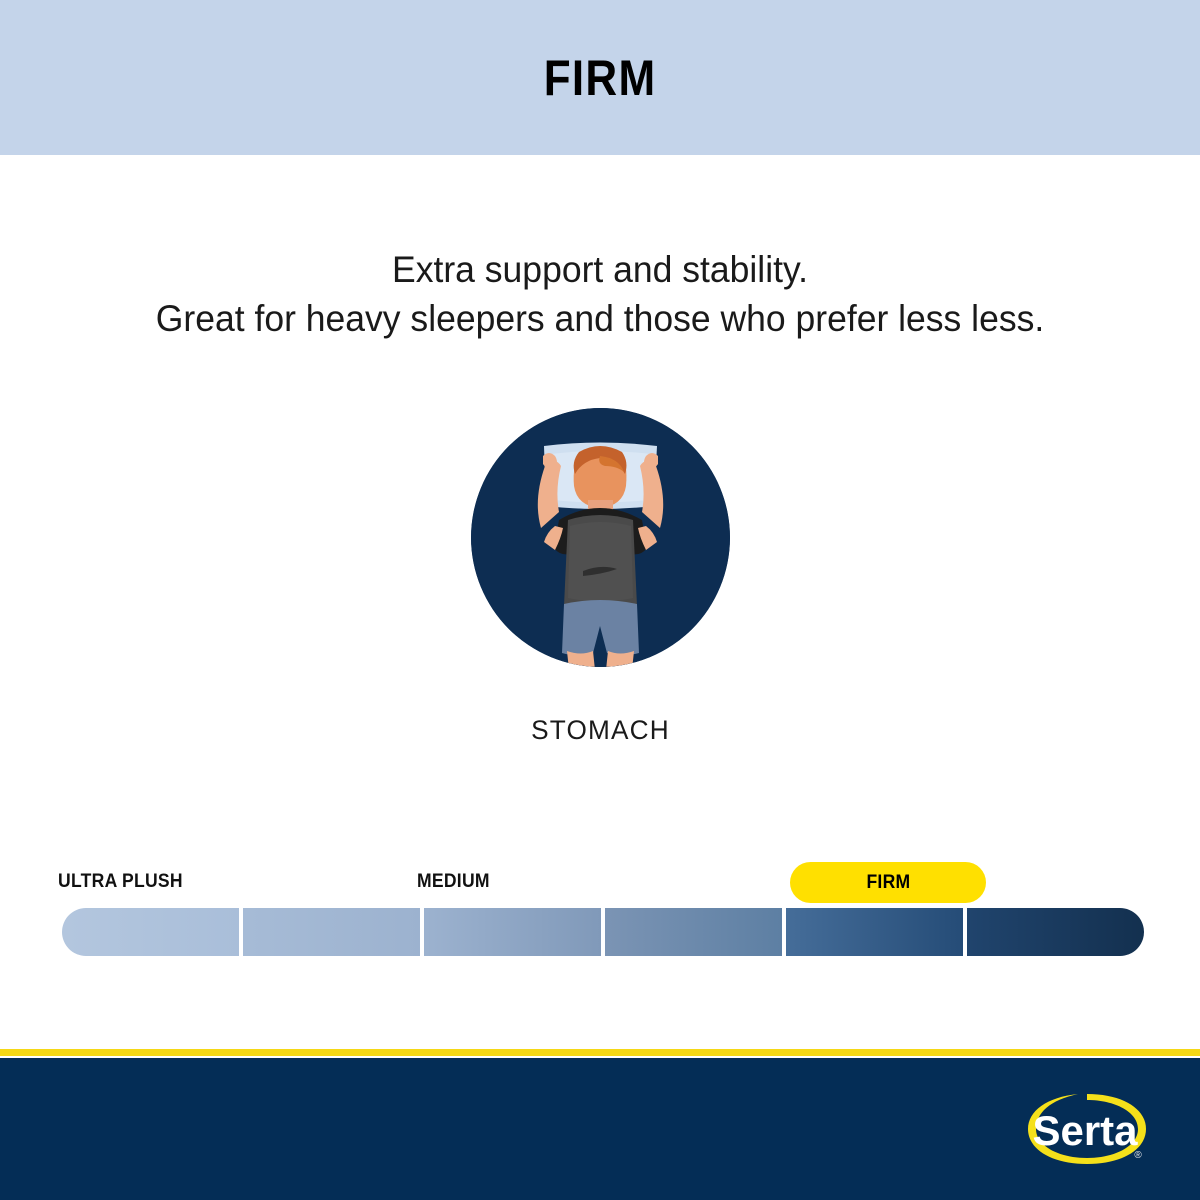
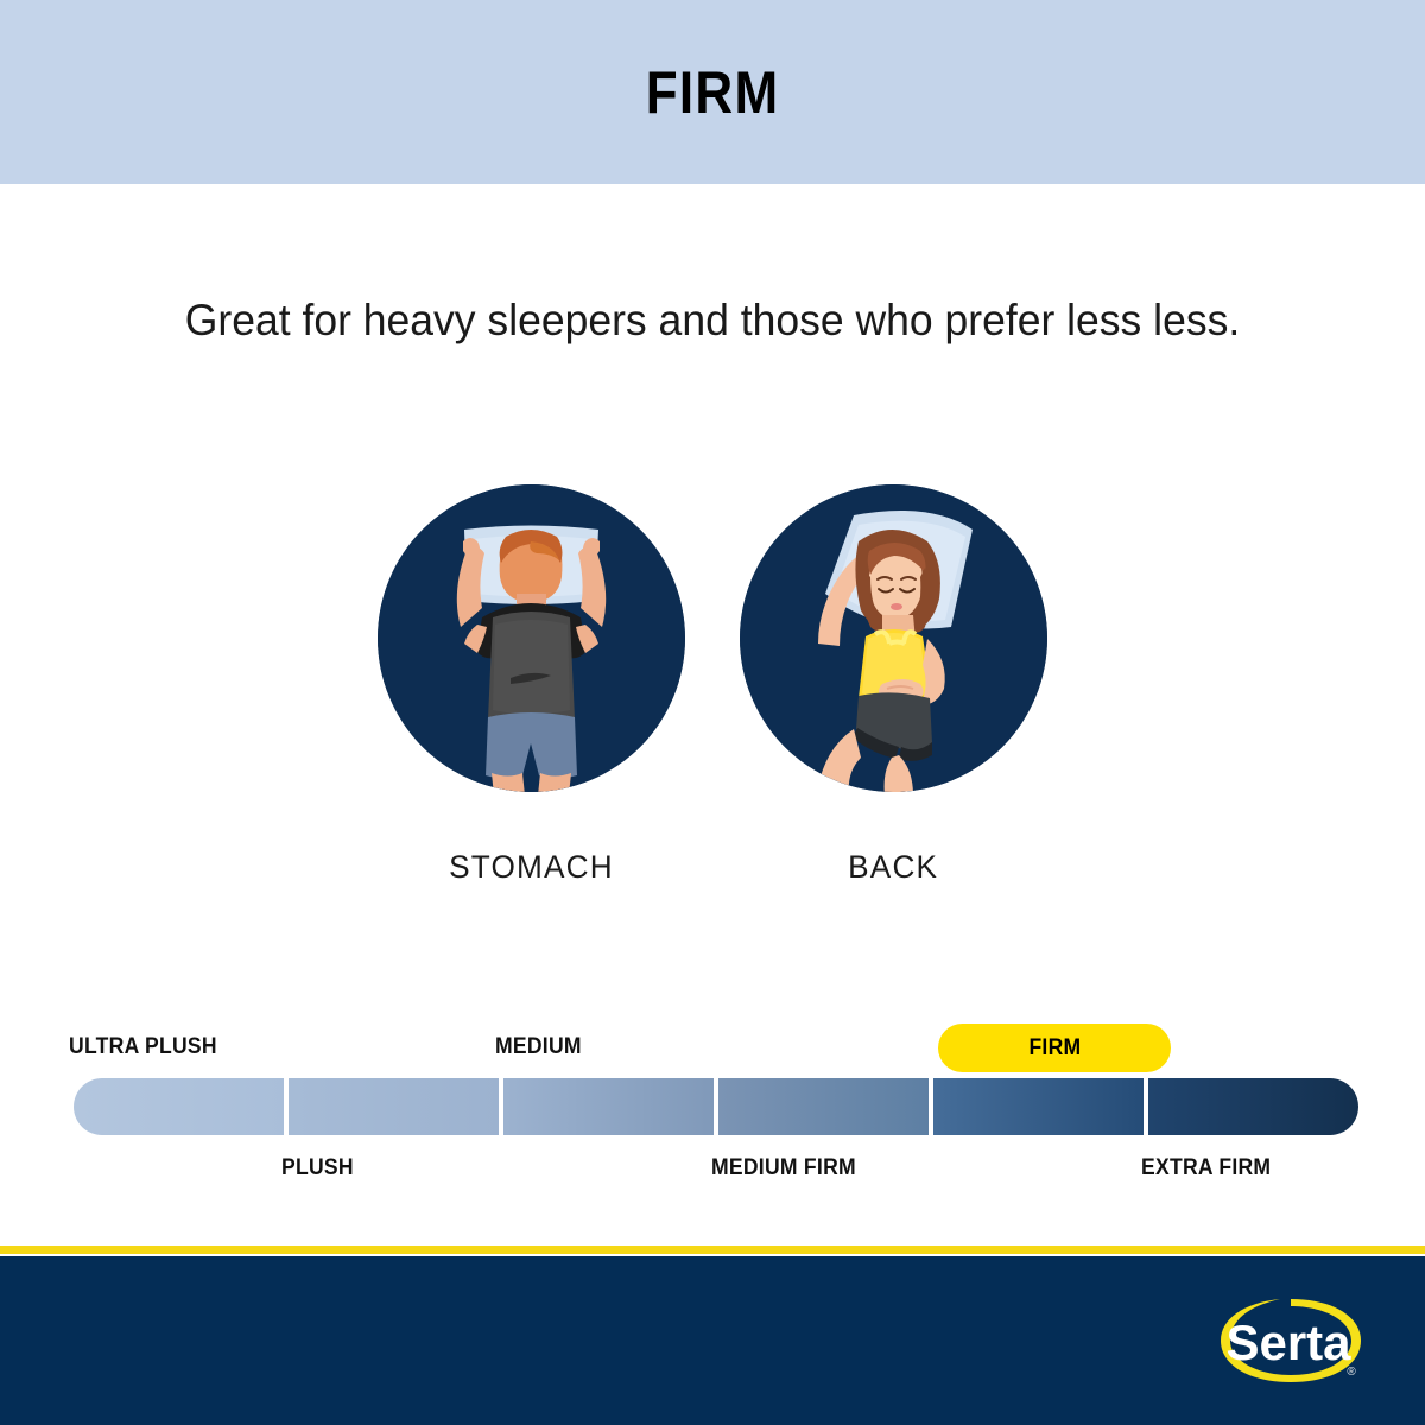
  FIRM
- Extra support and stability.
  Great for heavy sleepers and those who prefer less less.
  STOMACH
+ BACK
  ULTRA PLUSH
  MEDIUM
  FIRM
+ PLUSH
+ MEDIUM FIRM
+ EXTRA FIRM
  Serta
  ®
